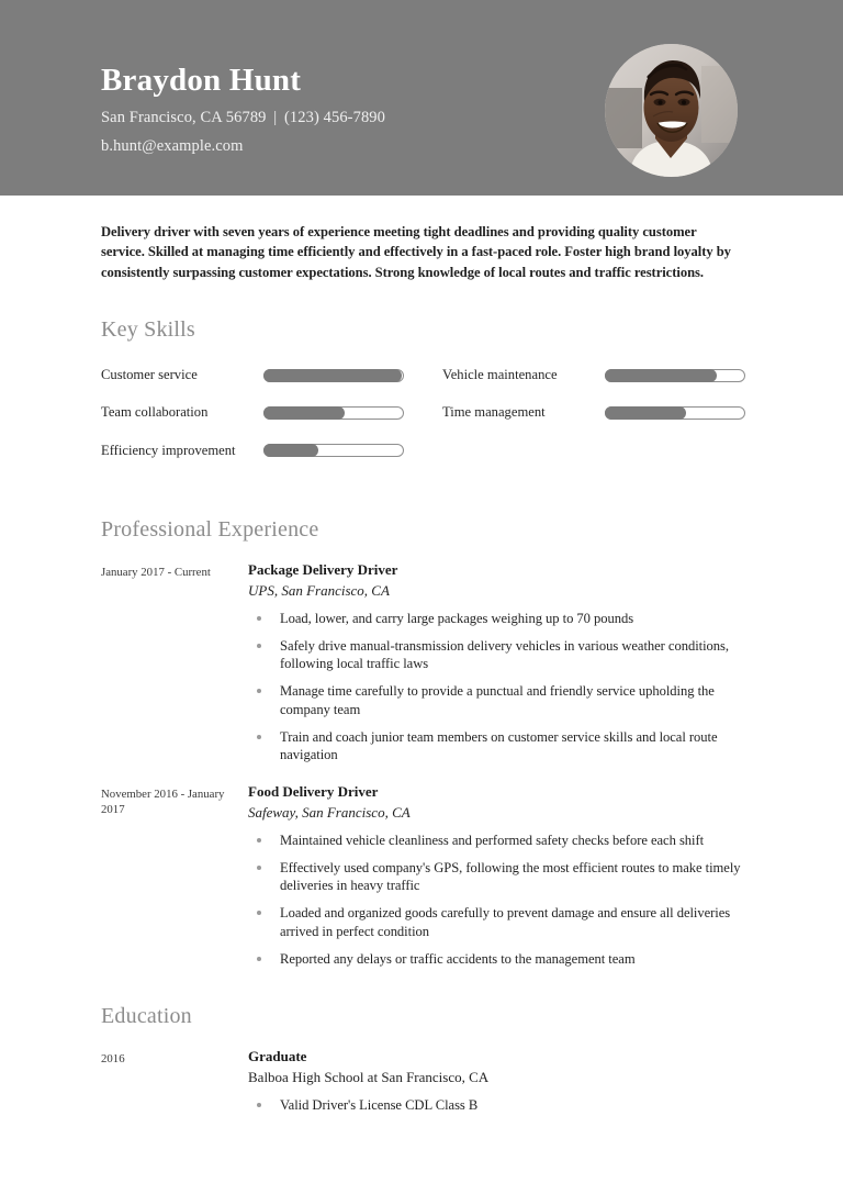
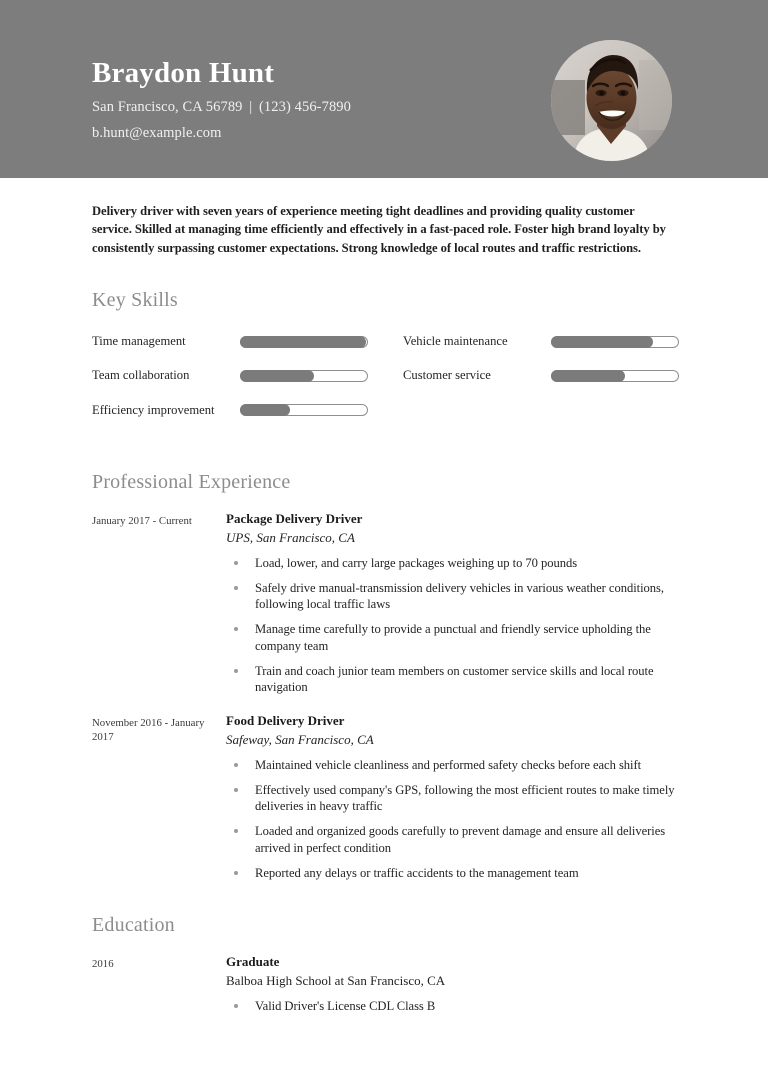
  Braydon Hunt
  San Francisco, CA 56789 | (123) 456-7890
  b.hunt@example.com
  Delivery driver with seven years of experience meeting tight deadlines and providing quality customer service. Skilled at managing time efficiently and effectively in a fast-paced role. Foster high brand loyalty by consistently surpassing customer expectations. Strong knowledge of local routes and traffic restrictions.
  Key Skills
- Customer service
+ Time management
  Vehicle maintenance
  Team collaboration
- Time management
+ Customer service
  Efficiency improvement
  Professional Experience
  January 2017 - Current
  Package Delivery Driver
  UPS, San Francisco, CA
  Load, lower, and carry large packages weighing up to 70 pounds
  Safely drive manual-transmission delivery vehicles in various weather conditions, following local traffic laws
  Manage time carefully to provide a punctual and friendly service upholding the company team
  Train and coach junior team members on customer service skills and local route navigation
  November 2016 - January 2017
  Food Delivery Driver
  Safeway, San Francisco, CA
  Maintained vehicle cleanliness and performed safety checks before each shift
  Effectively used company's GPS, following the most efficient routes to make timely deliveries in heavy traffic
  Loaded and organized goods carefully to prevent damage and ensure all deliveries arrived in perfect condition
  Reported any delays or traffic accidents to the management team
  Education
  2016
  Graduate
  Balboa High School at San Francisco, CA
  Valid Driver's License CDL Class B
